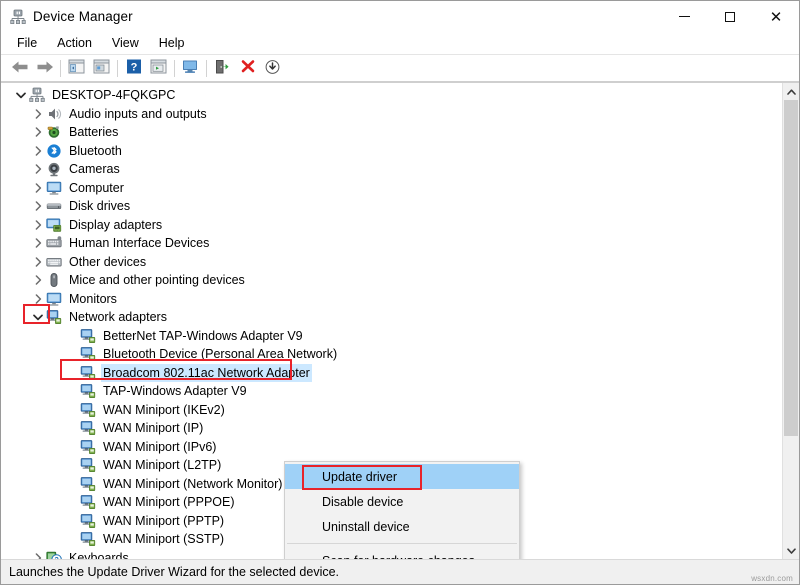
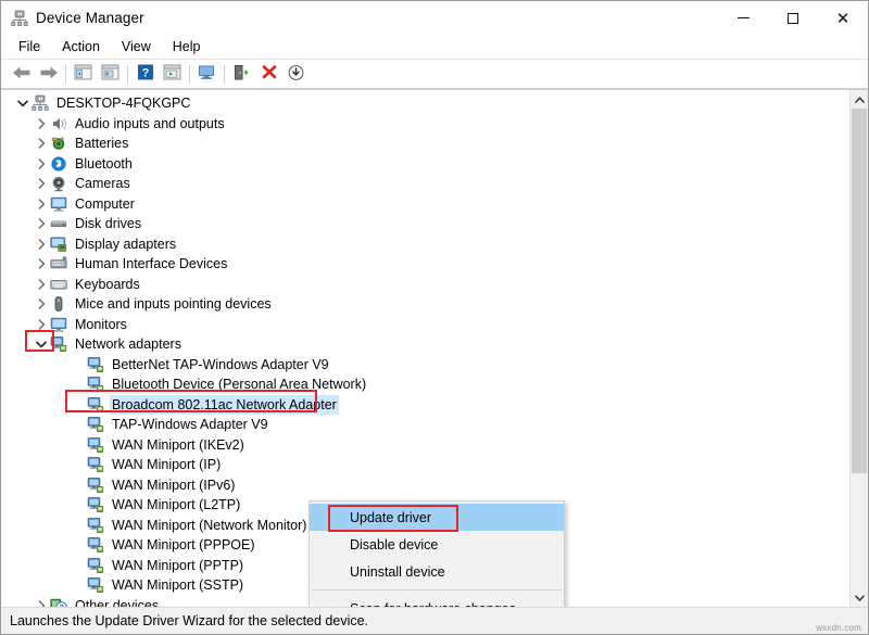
  Device Manager
  ✕
  File
  Action
  View
  Help
  ?
  DESKTOP-4FQKGPC
  Audio inputs and outputs
  Batteries
  Bluetooth
  Cameras
  Computer
  Disk drives
  Display adapters
  Human Interface Devices
- Other devices
+ Keyboards
- Mice and other pointing devices
+ Mice and inputs pointing devices
  Monitors
  Network adapters
  BetterNet TAP-Windows Adapter V9
  Bluetooth Device (Personal Area Network)
  Broadcom 802.11ac Network Adapter
  TAP-Windows Adapter V9
  WAN Miniport (IKEv2)
  WAN Miniport (IP)
  WAN Miniport (IPv6)
  WAN Miniport (L2TP)
  WAN Miniport (Network Monitor)
  WAN Miniport (PPPOE)
  WAN Miniport (PPTP)
  WAN Miniport (SSTP)
- Keyboards
+ Other devices
  Update driver
  Disable device
  Uninstall device
  Launches the Update Driver Wizard for the selected device.
  wsxdn.com
